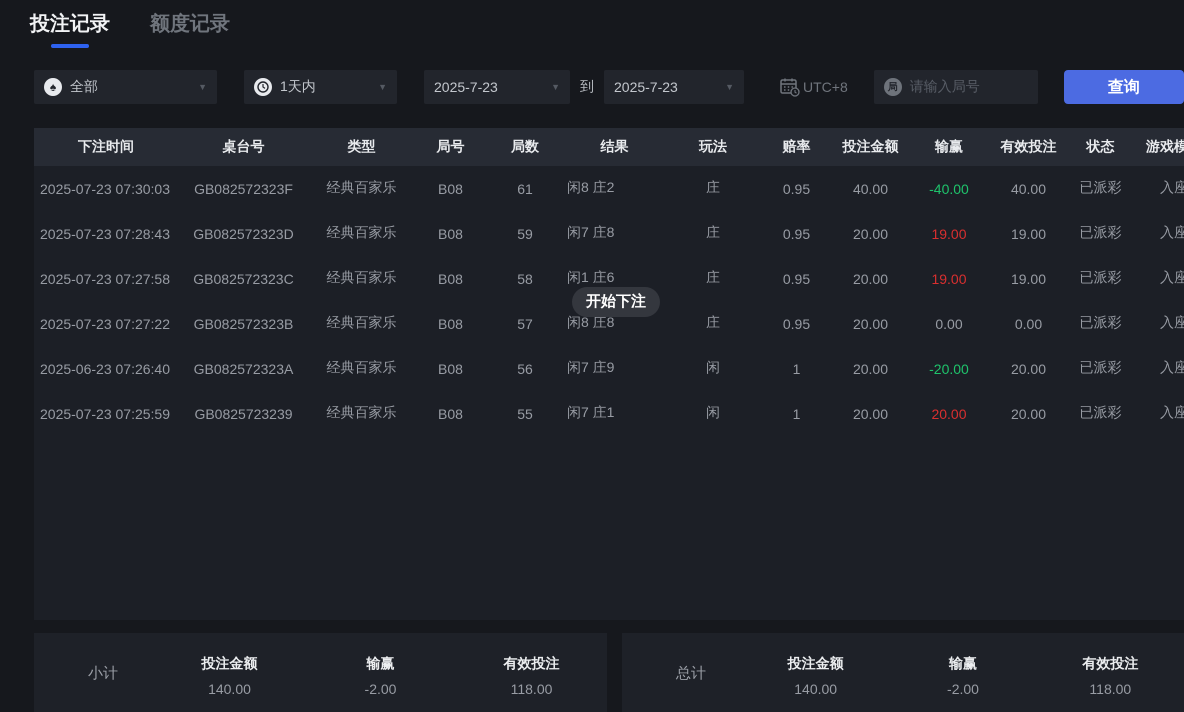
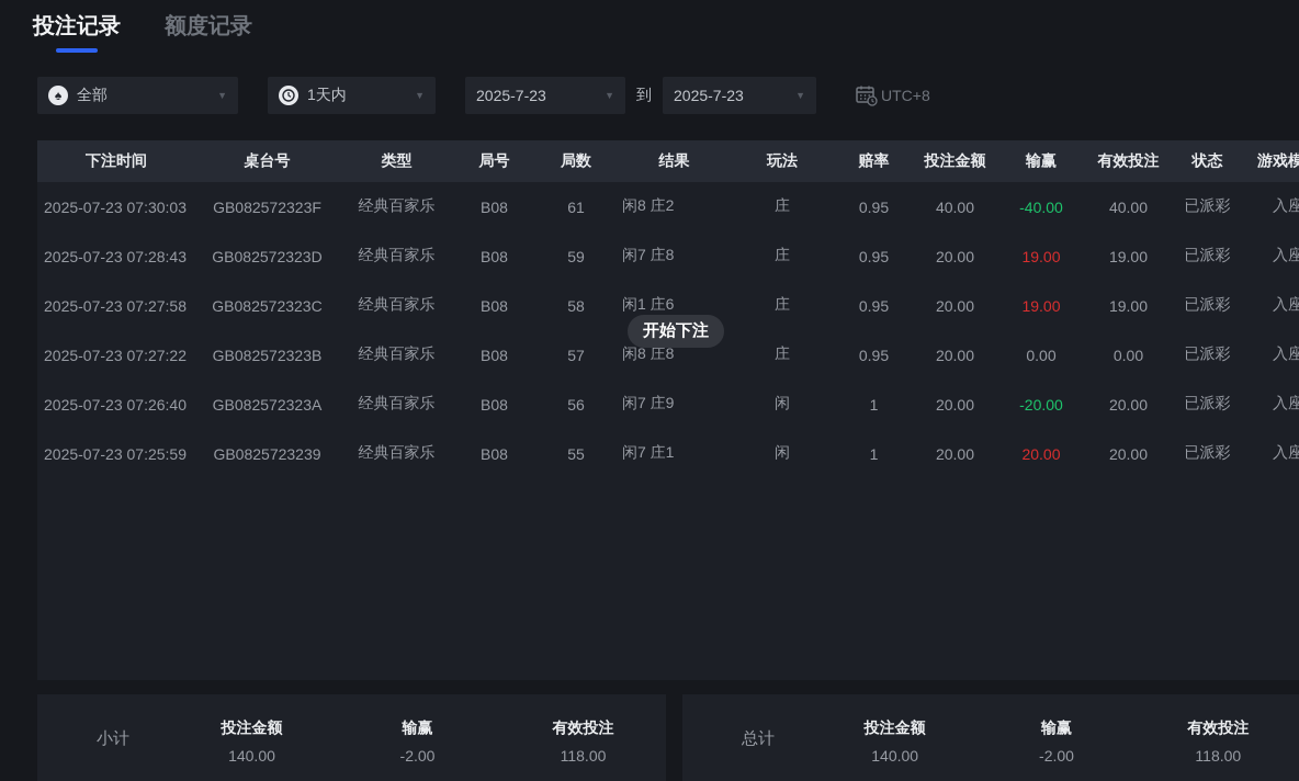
  投注记录
  额度记录
  ♠
  全部
  ▼
  1天内
  ▼
  2025-7-23
  ▼
  到
  2025-7-23
  ▼
  UTC+8
- 局
- 请输入局号
- 查询
  下注时间
  桌台号
  类型
  局号
  局数
  结果
  玩法
  赔率
  投注金额
  输赢
  有效投注
  状态
  游戏模
  2025-07-23 07:30:03
  GB082572323F
  经典百家乐
  B08
  61
  闲8 庄2
  庄
  0.95
  40.00
  -40.00
  40.00
  已派彩
  入座
  2025-07-23 07:28:43
  GB082572323D
  经典百家乐
  B08
  59
  闲7 庄8
  庄
  0.95
  20.00
  19.00
  19.00
  已派彩
  入座
  2025-07-23 07:27:58
  GB082572323C
  经典百家乐
  B08
  58
  闲1 庄6
  庄
  0.95
  20.00
  19.00
  19.00
  已派彩
  入座
  2025-07-23 07:27:22
  GB082572323B
  经典百家乐
  B08
  57
  闲8 庄8
  庄
  0.95
  20.00
  0.00
  0.00
  已派彩
  入座
- 2025-06-23 07:26:40
+ 2025-07-23 07:26:40
  GB082572323A
  经典百家乐
  B08
  56
  闲7 庄9
  闲
  1
  20.00
  -20.00
  20.00
  已派彩
  入座
  2025-07-23 07:25:59
  GB0825723239
  经典百家乐
  B08
  55
  闲7 庄1
  闲
  1
  20.00
  20.00
  20.00
  已派彩
  入座
  开始下注
  小计
  投注金额
  140.00
  输赢
  -2.00
  有效投注
  118.00
  总计
  投注金额
  140.00
  输赢
  -2.00
  有效投注
  118.00
